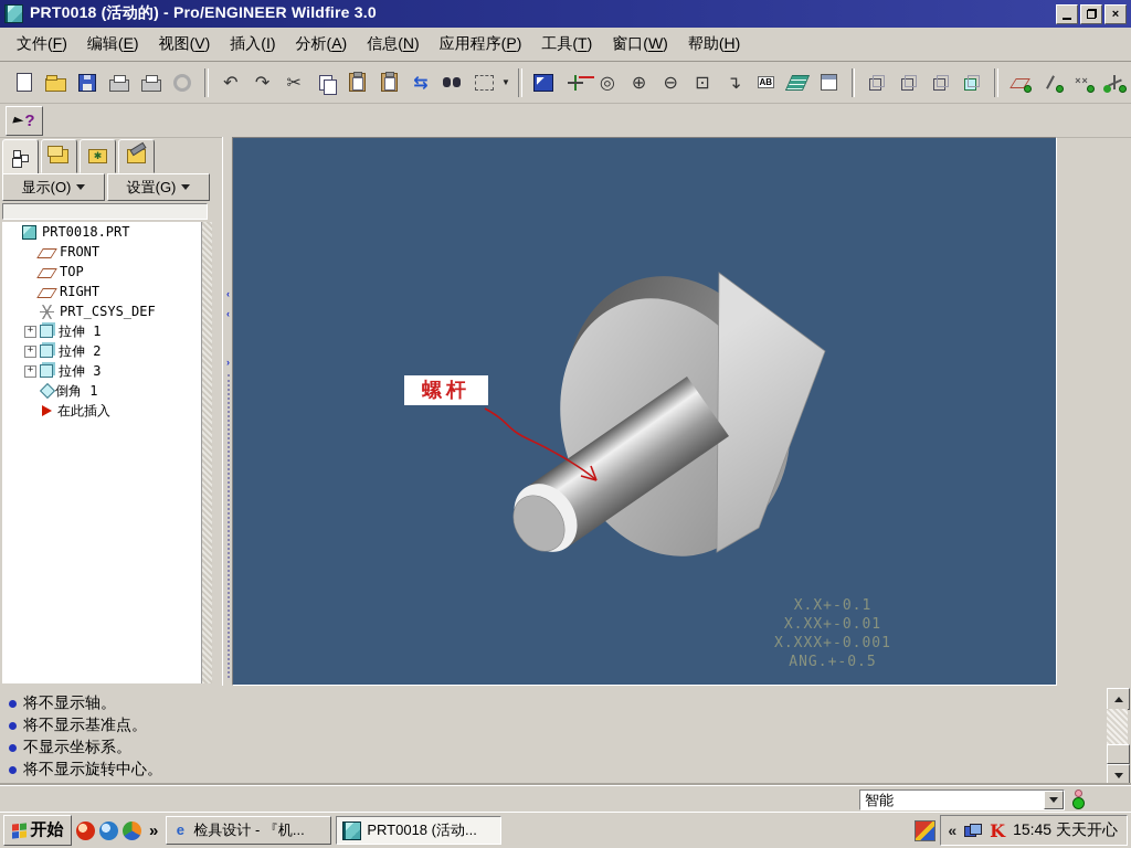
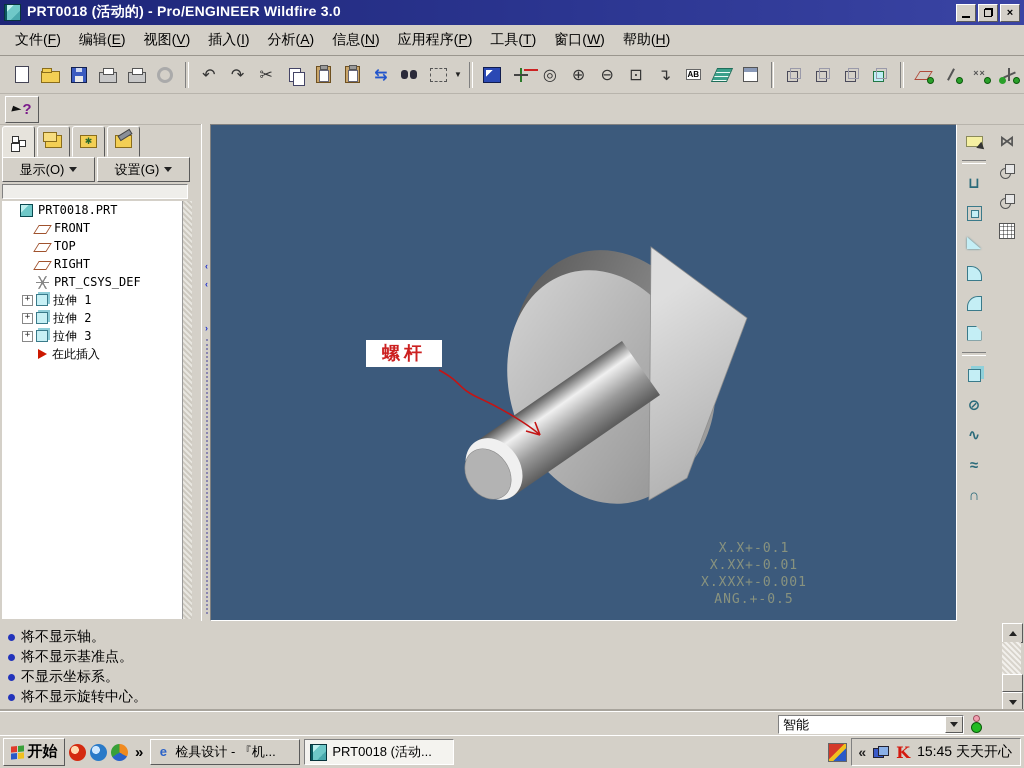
  PRT0018 (活动的) - Pro/ENGINEER Wildfire 3.0
  ×
  文件(F)
  编辑(E)
  视图(V)
  插入(I)
  分析(A)
  信息(N)
  应用程序(P)
  工具(T)
  窗口(W)
  帮助(H)
  ↶
  ↷
  ✂
  ⇆
  ▼
  ◎
  ⊕
  ⊖
  ⊡
  ↴
  AB
  ××
  ?
  ✱
  显示(O)
  设置(G)
  PRT0018.PRT
  FRONT
  TOP
  RIGHT
  PRT_CSYS_DEF
  +
  拉伸 1
  +
  拉伸 2
  +
  拉伸 3
- 倒角 1
  在此插入
  ‹
  ‹
  ›
  螺杆
  X.X+-0.1
  X.XX+-0.01
  X.XXX+-0.001
  ANG.+-0.5
+ ⊔
+ ⊘
+ ∿
+ ≈
+ ∩
+ ⋈
  将不显示轴。
  将不显示基准点。
  不显示坐标系。
  将不显示旋转中心。
  智能
  开始
  »
  e
  检具设计 - 『机...
  PRT0018 (活动...
  «
  K
  15:45 天天开心
